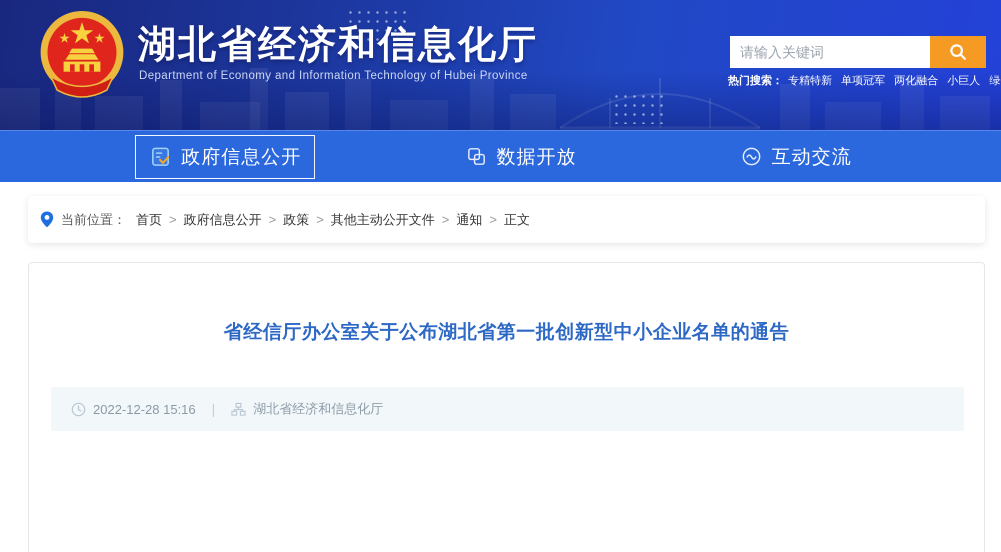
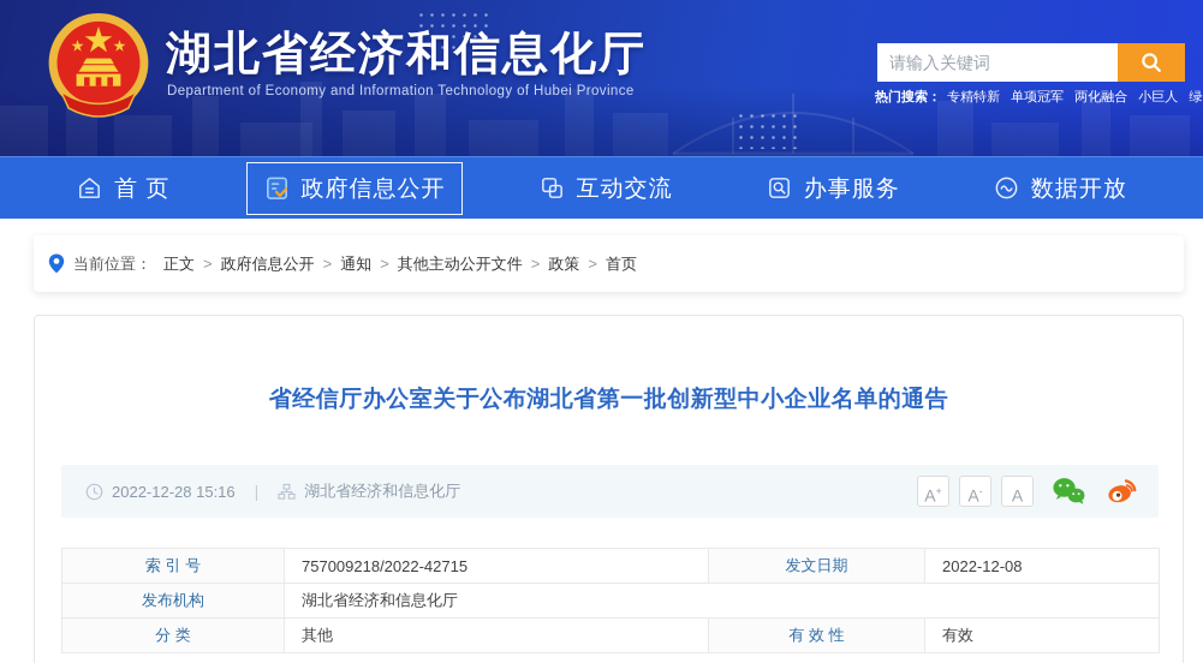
  湖北省经济和信息化厅
  Department of Economy and Information Technology of Hubei Province
  请输入关键词
  热门搜索： 专精特新 单项冠军 两化融合 小巨人 绿
+ 首 页
  政府信息公开
- 数据开放
+ 互动交流
+ 办事服务
- 互动交流
+ 数据开放
  当前位置：
- 首页
+ 正文
  >
  政府信息公开
  >
- 政策
+ 通知
  >
  其他主动公开文件
  >
- 通知
+ 政策
  >
- 正文
+ 首页
  省经信厅办公室关于公布湖北省第一批创新型中小企业名单的通告
  2022-12-28 15:16
  |
  湖北省经济和信息化厅
+ A+
+ A-
+ A
+ 索 引 号	757009218/2022-42715	发文日期	2022-12-08
+ 发布机构	湖北省经济和信息化厅
+ 分 类	其他	有 效 性	有效
